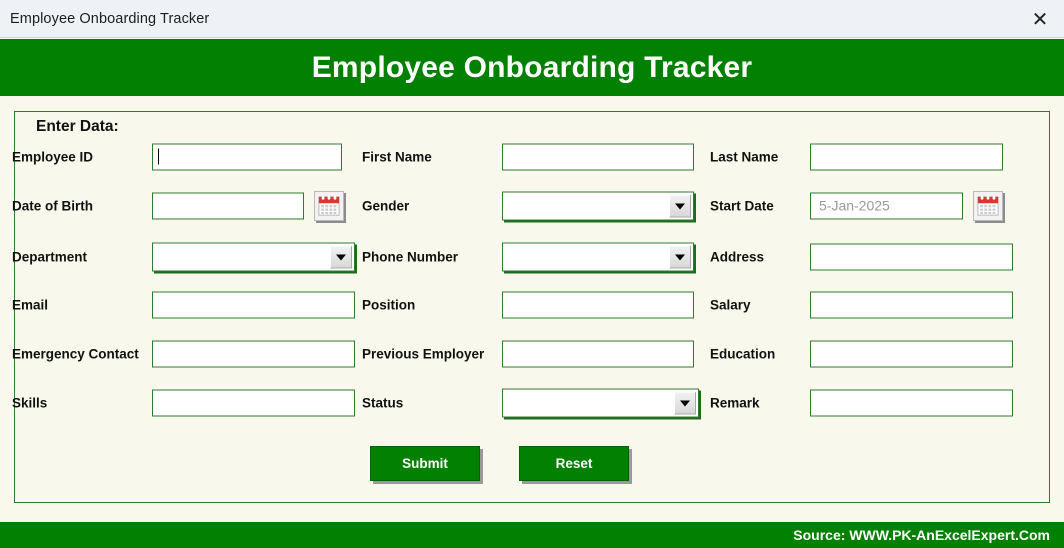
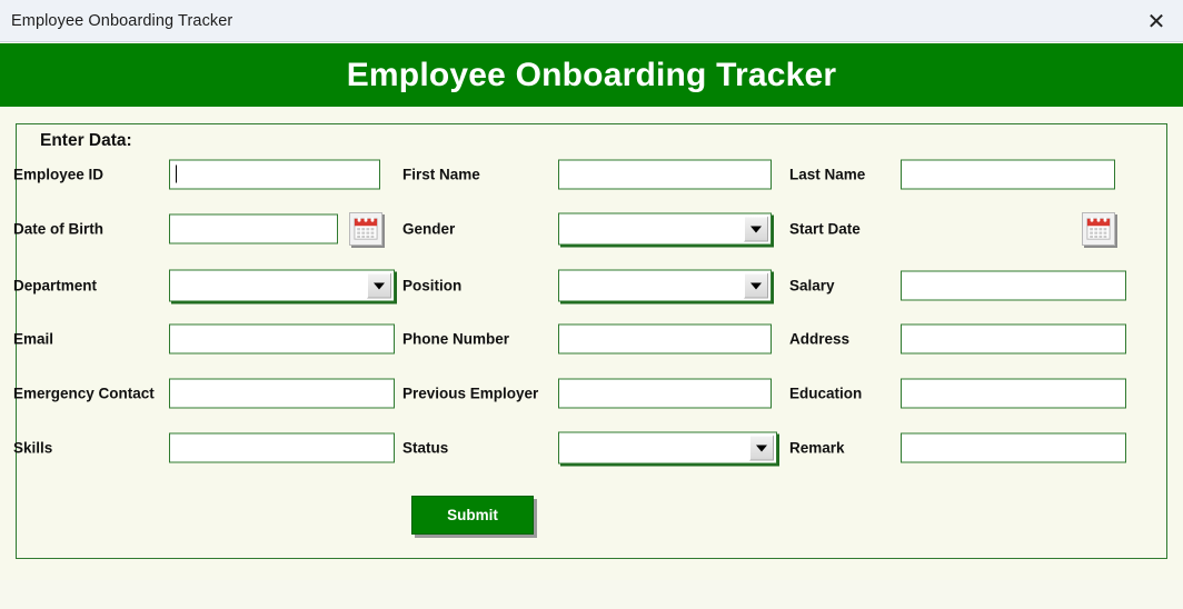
  Employee Onboarding Tracker
  ✕
  Employee Onboarding Tracker
  Enter Data:
  Employee ID
  First Name
  Last Name
  Date of Birth
  Gender
  Start Date
- 5-Jan-2025
  Department
- Phone Number
+ Position
- Address
+ Salary
  Email
- Position
+ Phone Number
- Salary
+ Address
  Emergency Contact
  Previous Employer
  Education
  Skills
  Status
  Remark
  Submit
- Reset
- Source: WWW.PK-AnExcelExpert.Com
